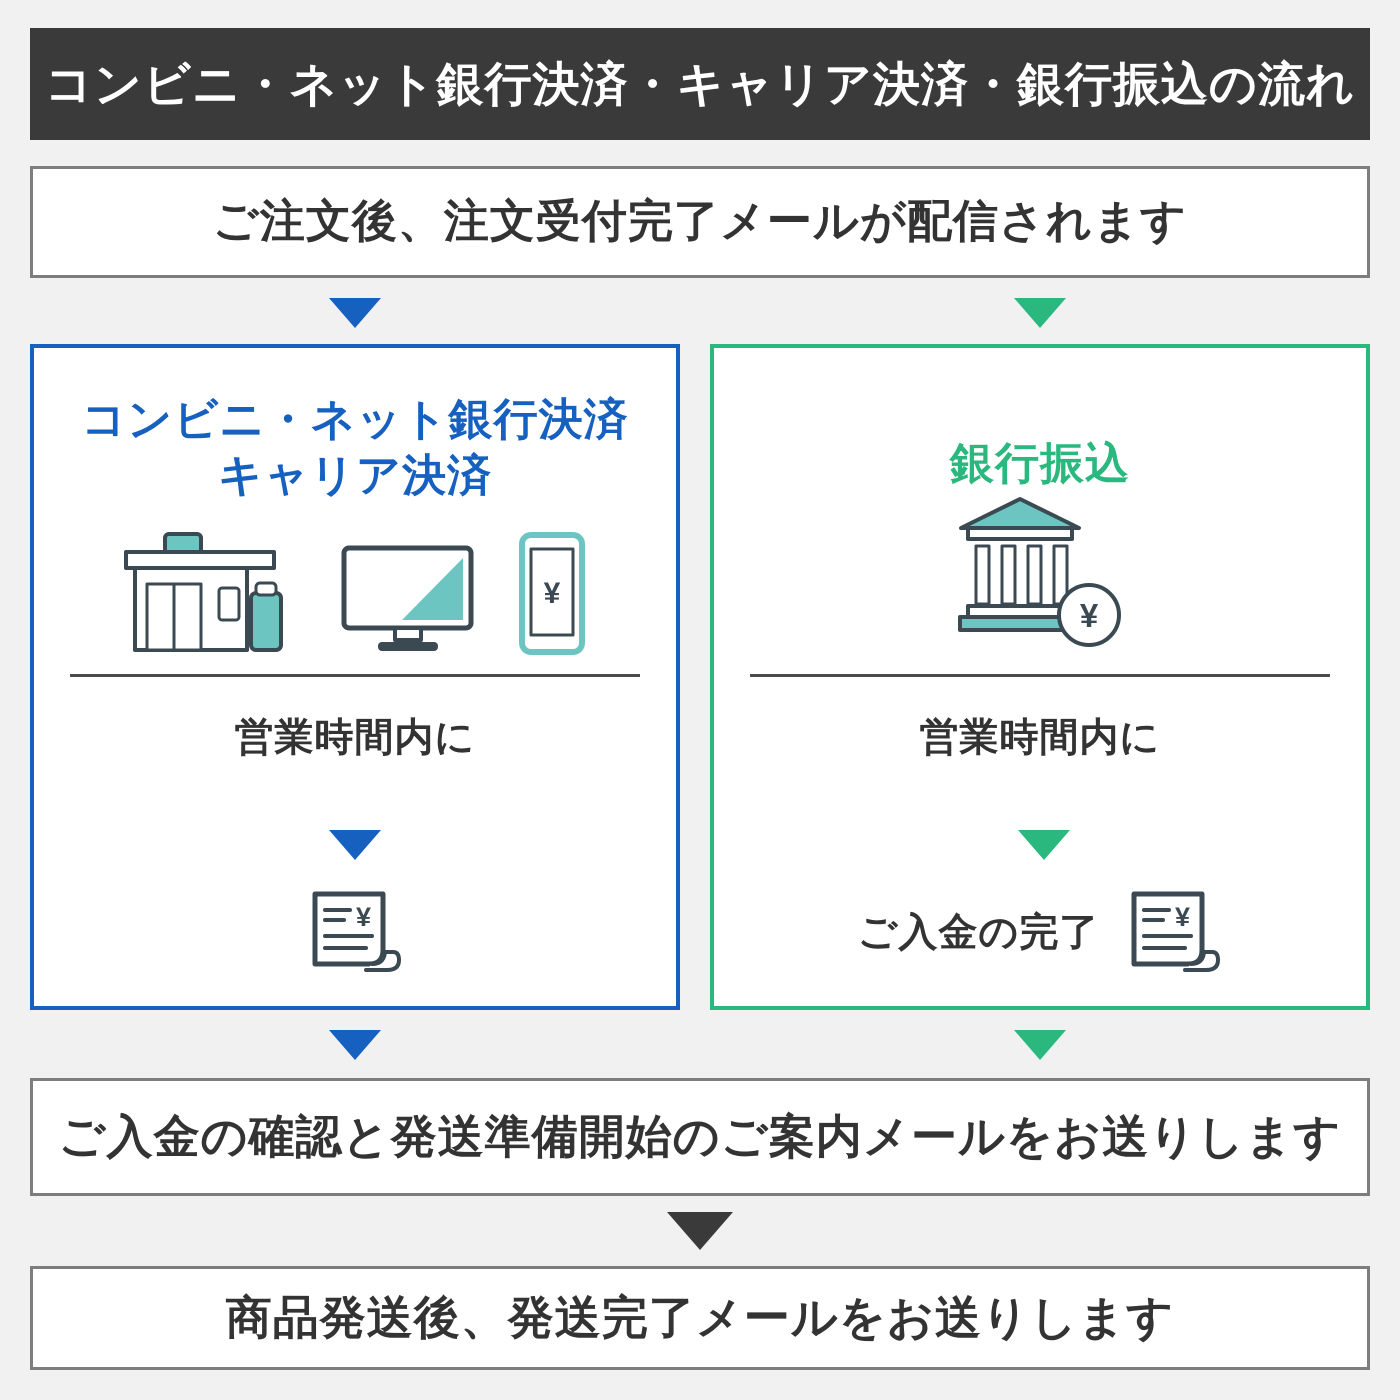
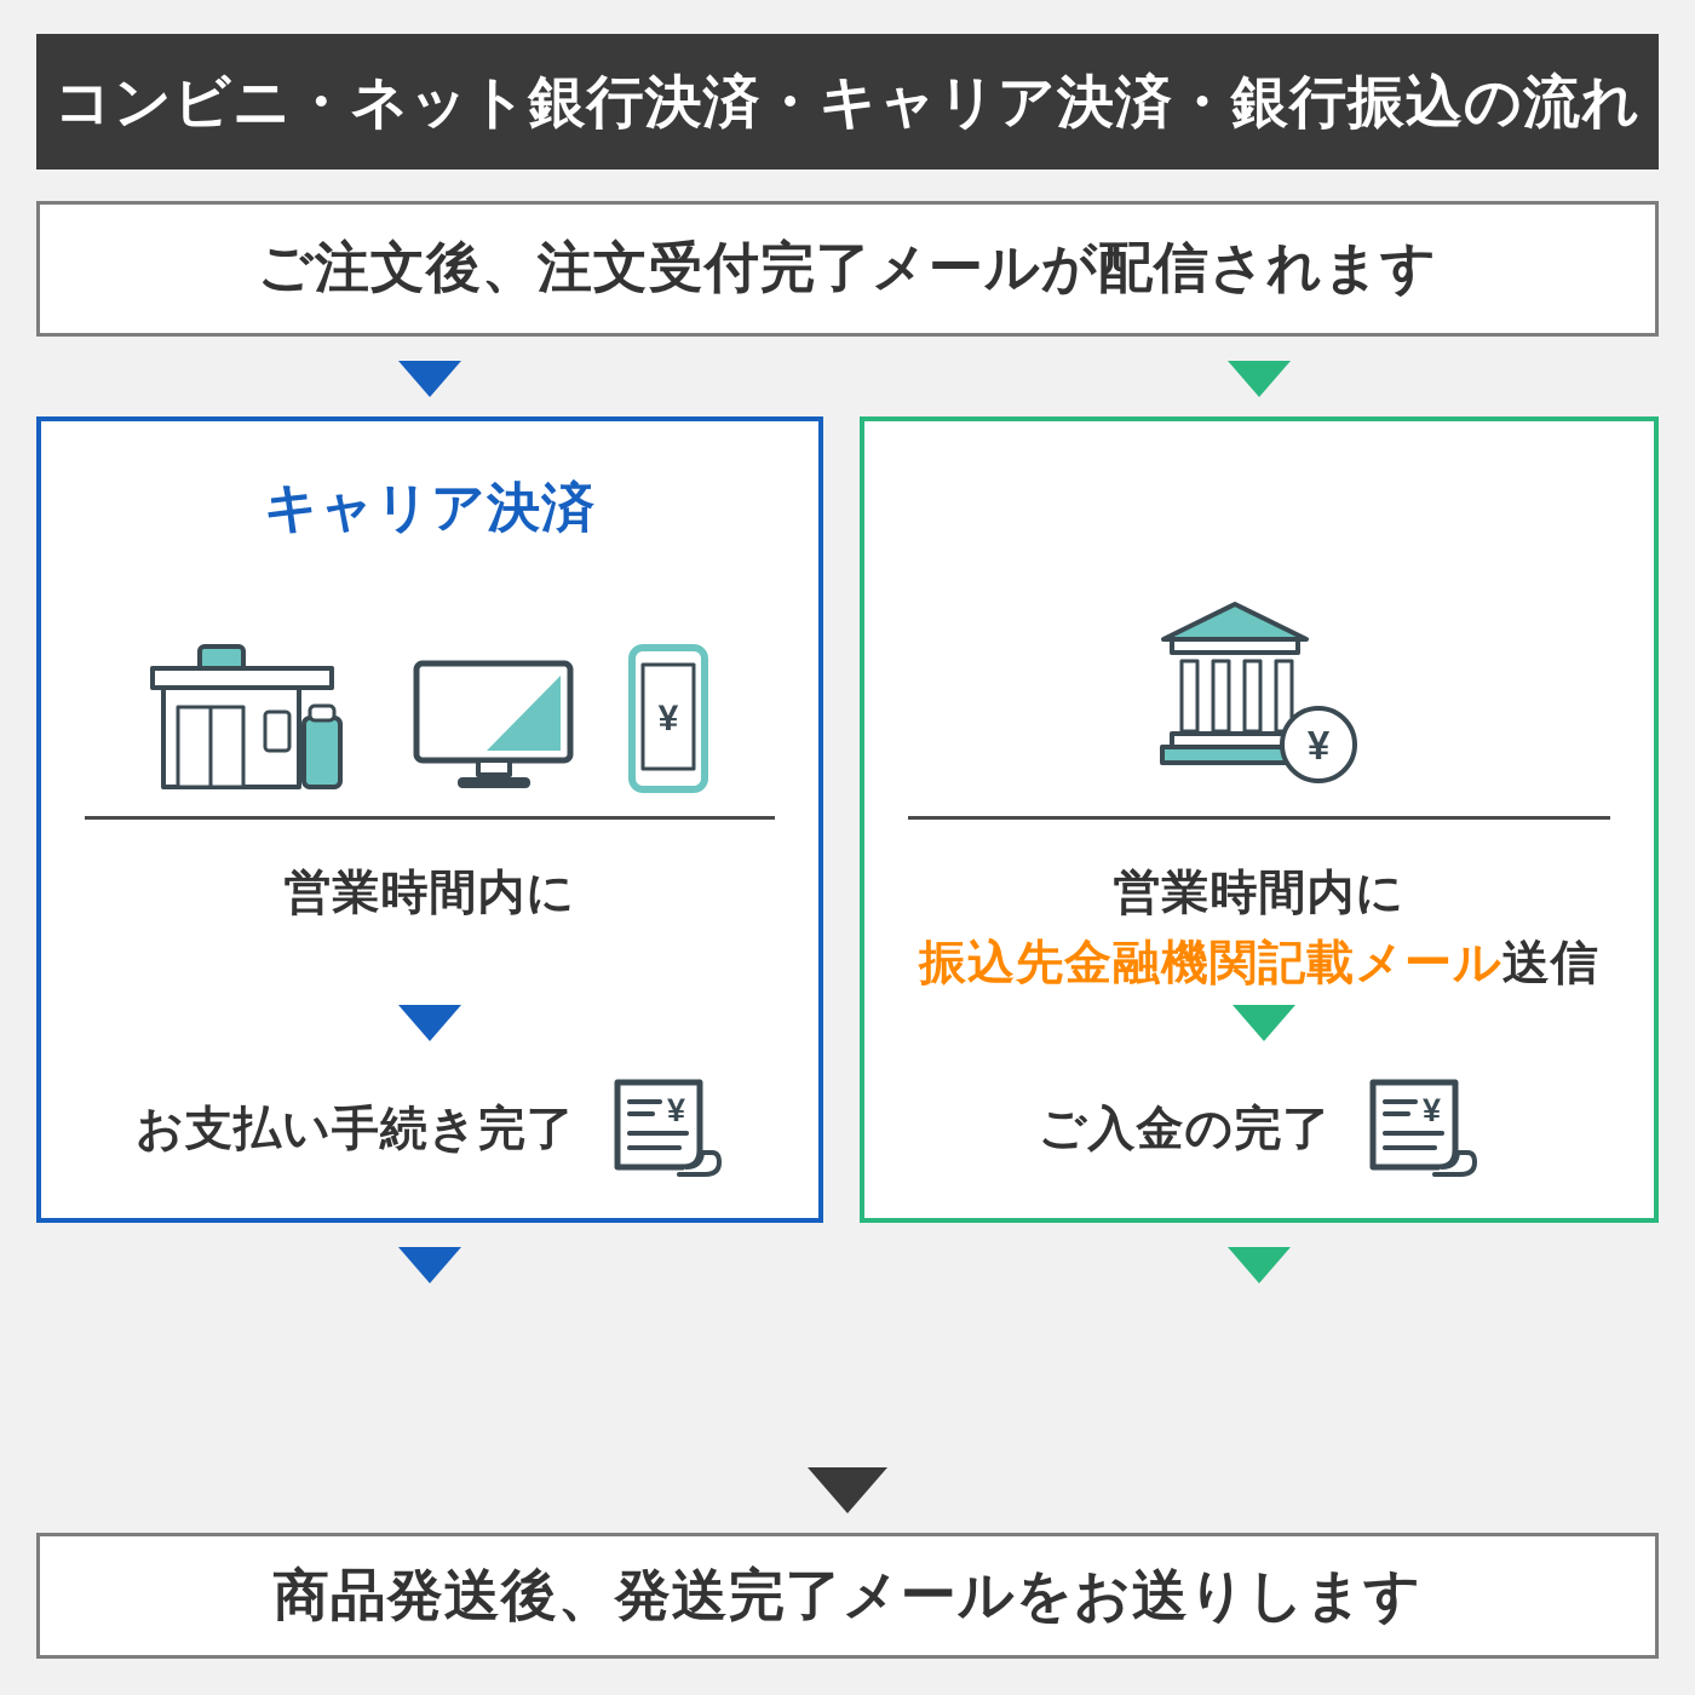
  コンビニ・ネット銀行決済・キャリア決済・銀行振込の流れ
  ご注文後、注文受付完了メールが配信されます
- コンビニ・ネット銀行決済
  キャリア決済
  ¥
  営業時間内に
+ お支払い手続き完了
  ¥
- 銀行振込
  ¥
  営業時間内に
+ 振込先金融機関記載メール送信
  ご入金の完了
  ¥
- ご入金の確認と発送準備開始のご案内メールをお送りします
  商品発送後、発送完了メールをお送りします
